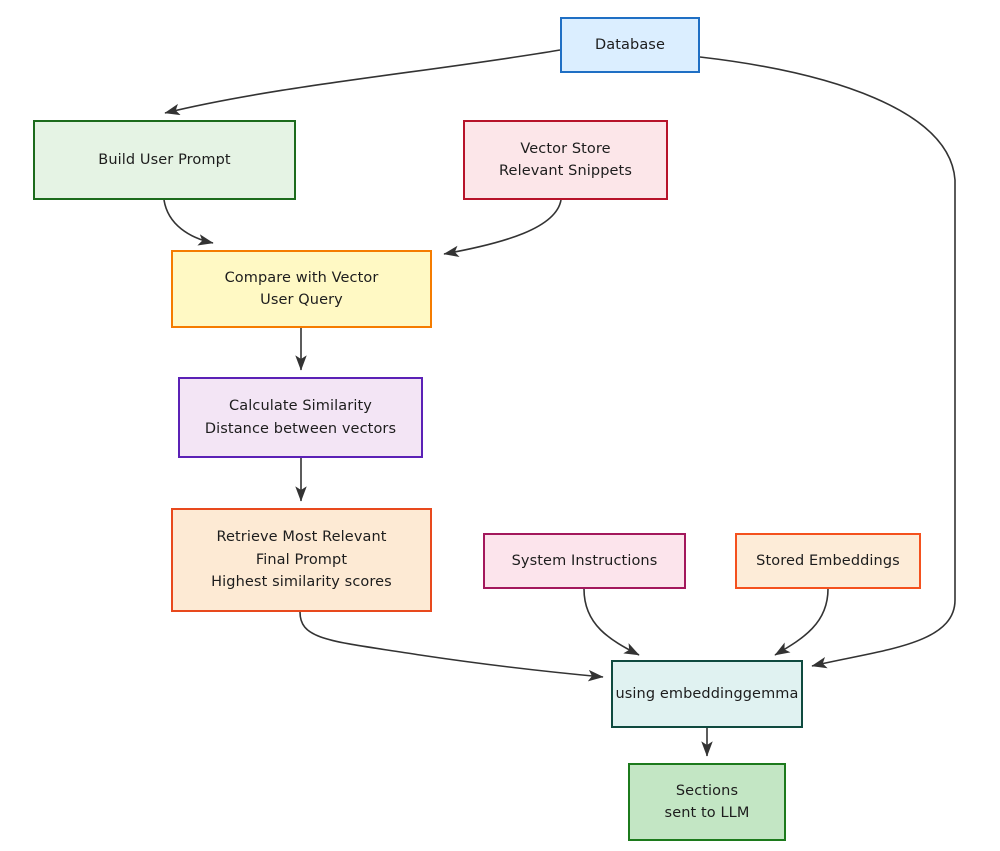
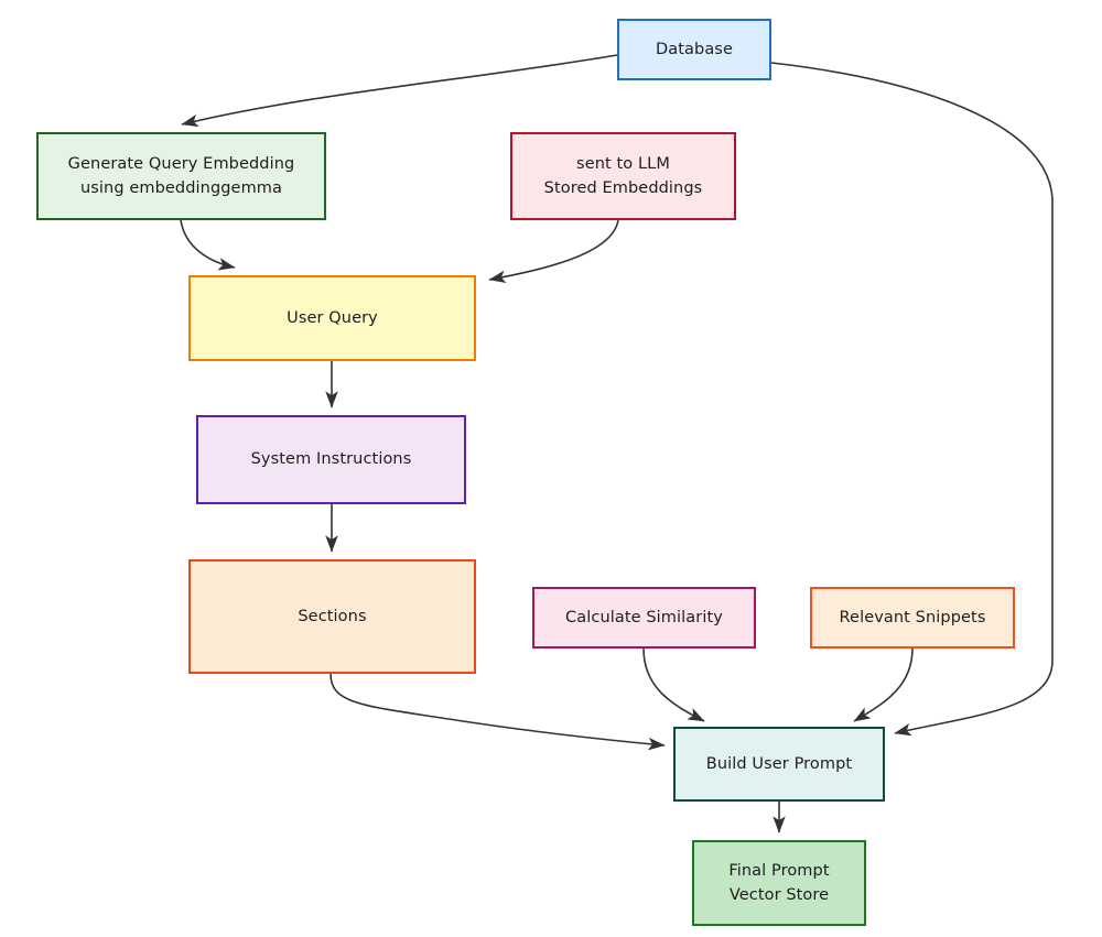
  Database
+ Generate Query Embedding
- Build User Prompt
+ using embeddinggemma
- Vector Store
+ sent to LLM
- Relevant Snippets
+ Stored Embeddings
- Compare with Vector
  User Query
- Calculate Similarity
+ System Instructions
- Distance between vectors
- Retrieve Most Relevant
- Final Prompt
+ Sections
- Highest similarity scores
- System Instructions
+ Calculate Similarity
- Stored Embeddings
+ Relevant Snippets
- using embeddinggemma
+ Build User Prompt
- Sections
+ Final Prompt
- sent to LLM
+ Vector Store
